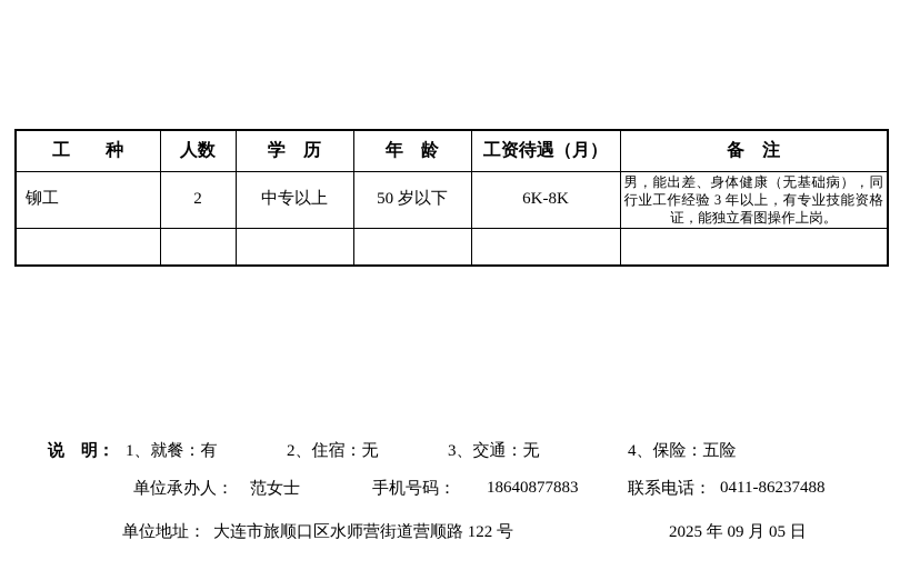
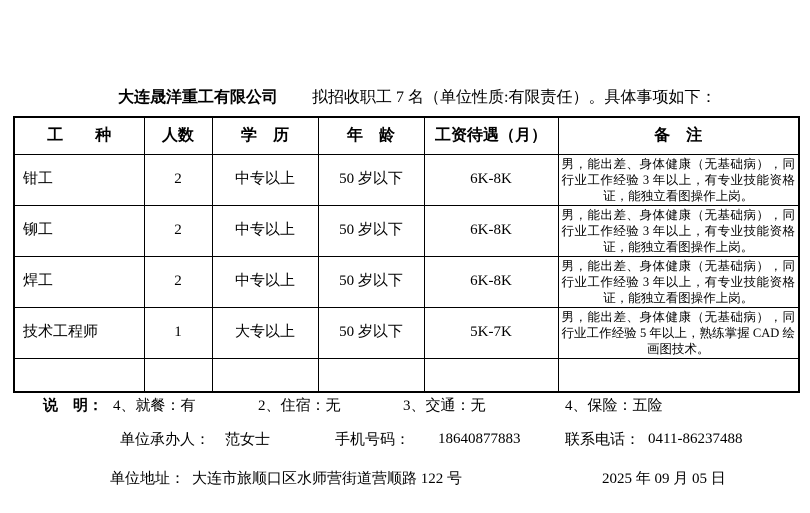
+ 大连晟洋重工有限公司 拟招收职工 7 名（单位性质:有限责任）。具体事项如下：
  工 种	人数	学 历	年 龄	工资待遇（月）	备 注
+ 钳工	2	中专以上	50 岁以下	6K-8K	男，能出差、身体健康（无基础病），同行业工作经验 3 年以上，有专业技能资格证，能独立看图操作上岗。
  铆工	2	中专以上	50 岁以下	6K-8K	男，能出差、身体健康（无基础病），同行业工作经验 3 年以上，有专业技能资格证，能独立看图操作上岗。
+ 焊工	2	中专以上	50 岁以下	6K-8K	男，能出差、身体健康（无基础病），同行业工作经验 3 年以上，有专业技能资格证，能独立看图操作上岗。
+ 技术工程师	1	大专以上	50 岁以下	5K-7K	男，能出差、身体健康（无基础病），同行业工作经验 5 年以上，熟练掌握 CAD 绘画图技术。
  说 明：
- 1、就餐：有
+ 4、就餐：有
  2、住宿：无
  3、交通：无
  4、保险：五险
  单位承办人：
  范女士
  手机号码：
  18640877883
  联系电话：
  0411-86237488
  单位地址：
  大连市旅顺口区水师营街道营顺路 122 号
  2025 年 09 月 05 日
